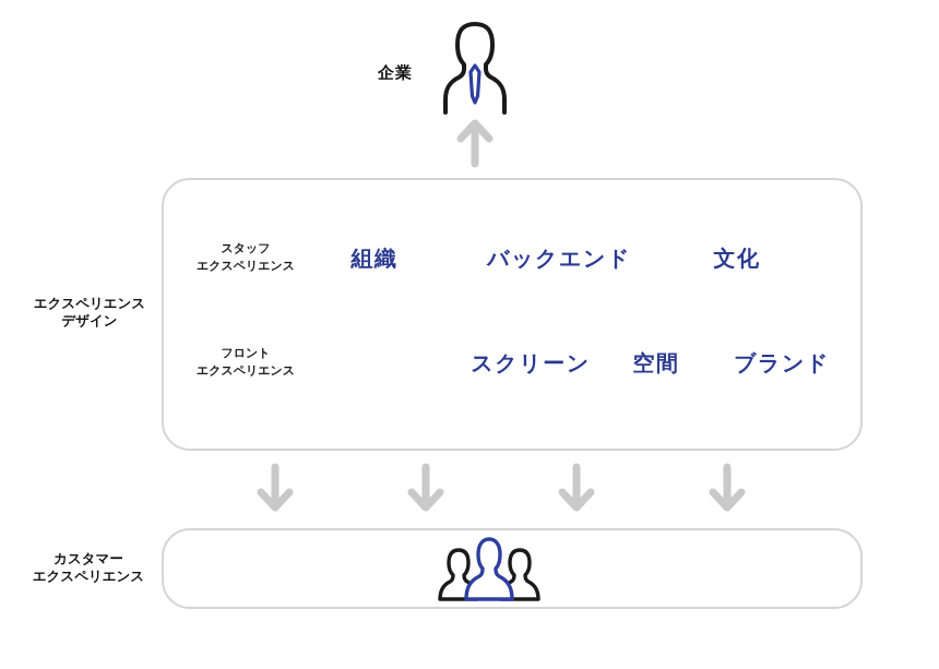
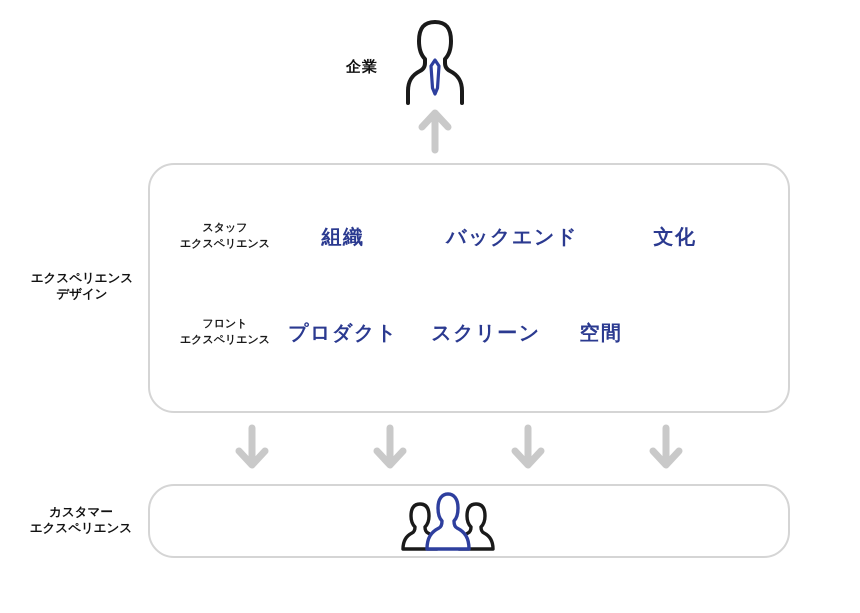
  企業
  エクスペリエンス
  デザイン
  スタッフ
  エクスペリエンス
  組織
  バックエンド
  文化
  フロント
  エクスペリエンス
+ プロダクト
  スクリーン
  空間
- ブランド
  カスタマー
  エクスペリエンス
